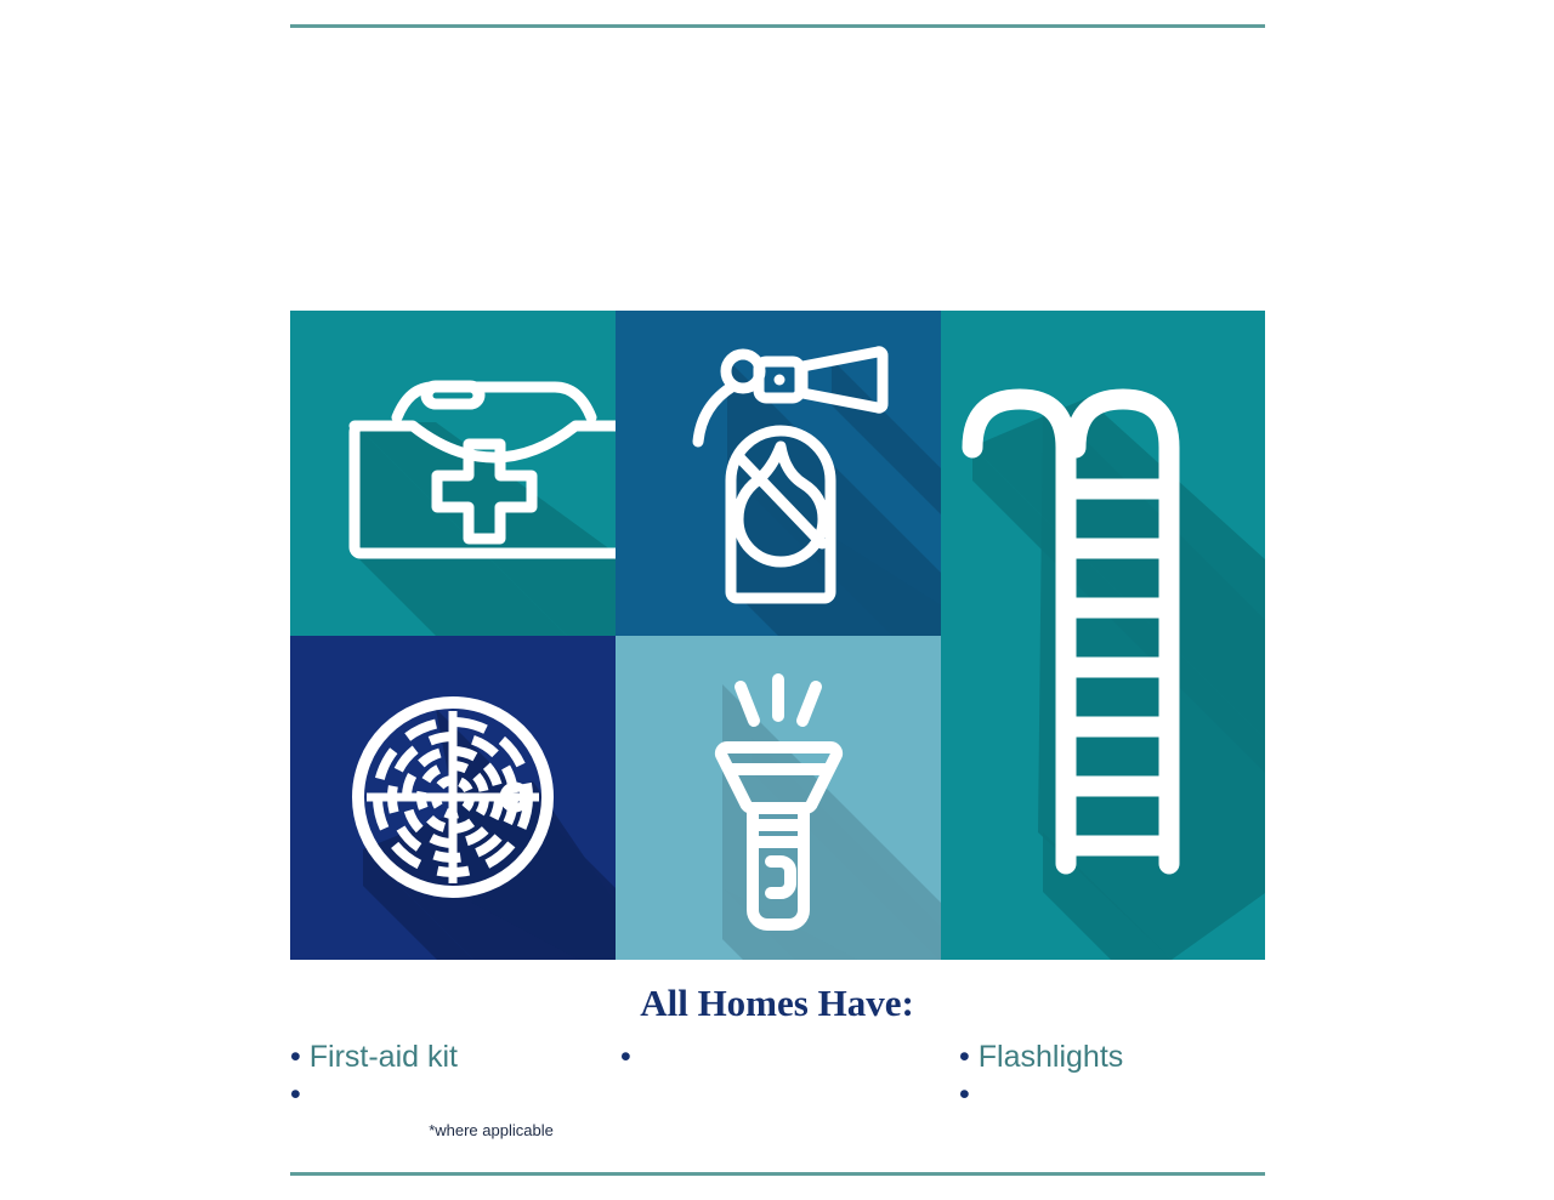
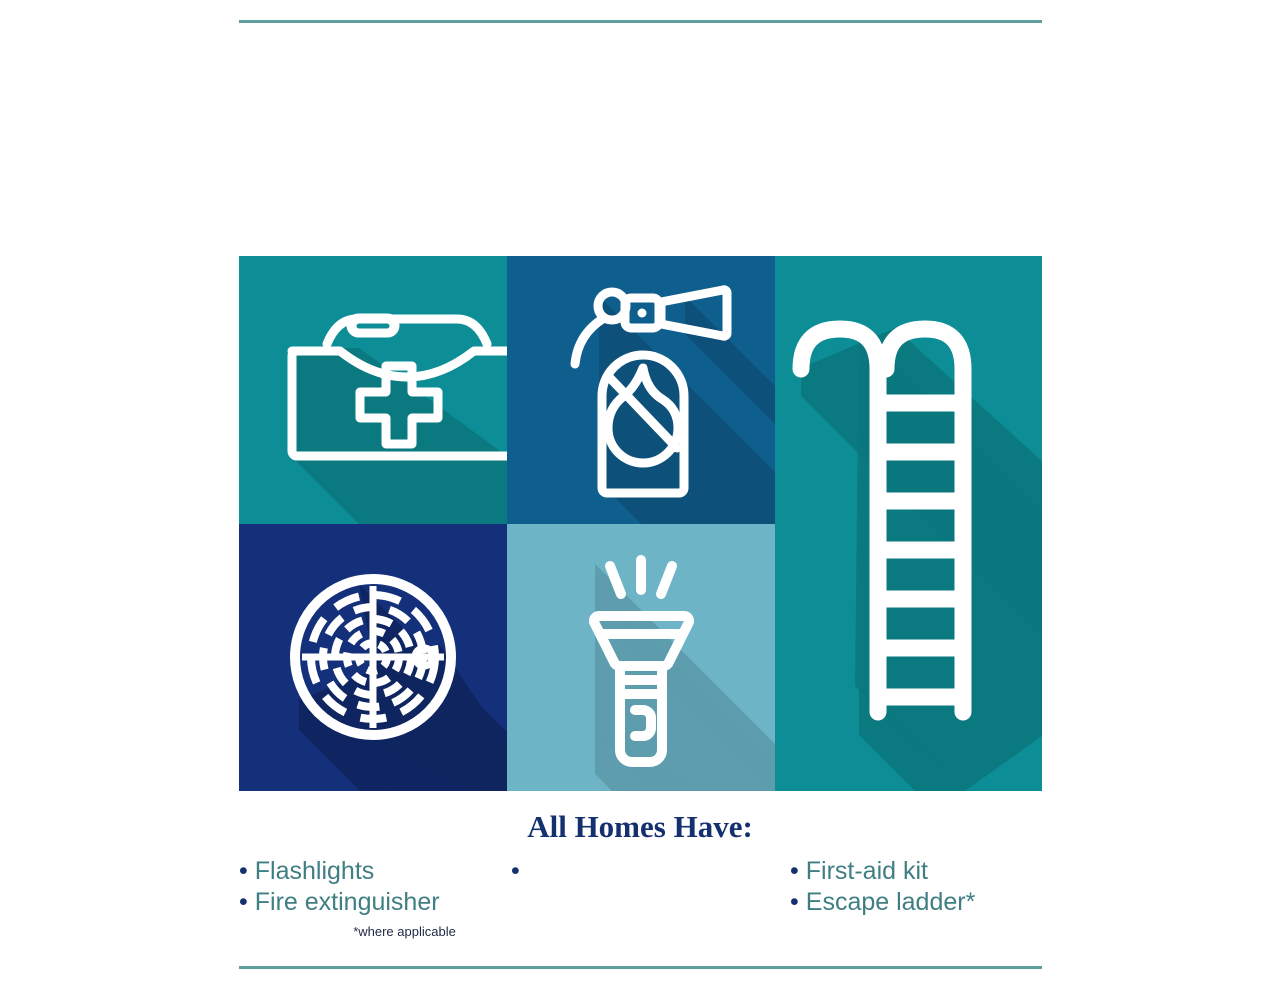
  All Homes Have:
  •
- First-aid kit
+ Flashlights
  •
+ Fire extinguisher
  •
  •
- Flashlights
+ First-aid kit
  •
+ Escape ladder*
  *where applicable
